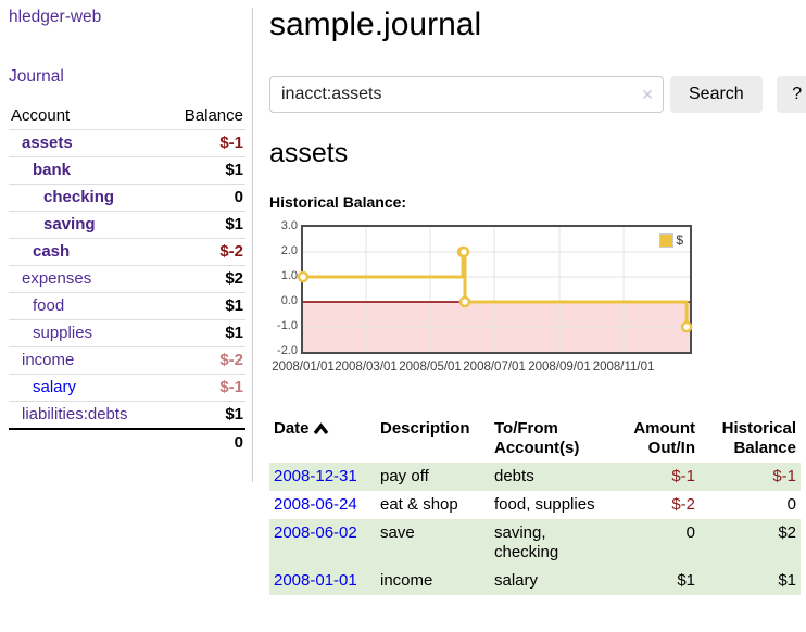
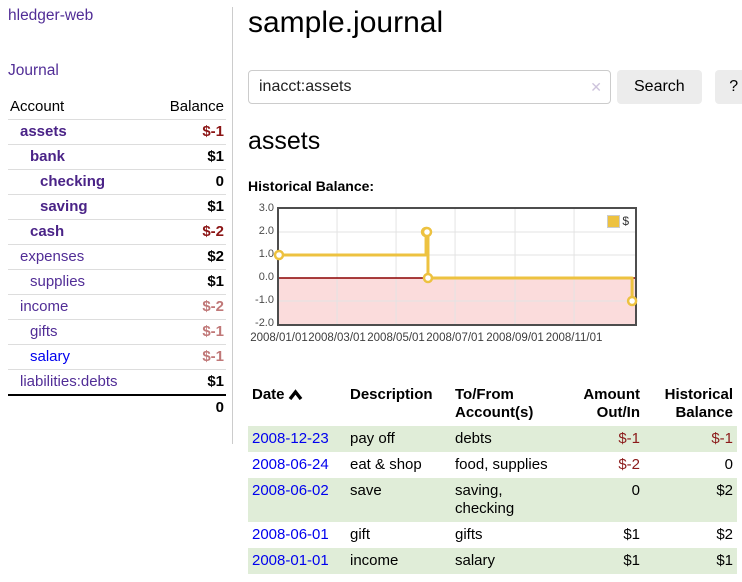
  hledger-web
  Journal
  Account	Balance
  assets	$-1
  bank	$1
  checking	0
  saving	$1
  cash	$-2
  expenses	$2
- food	$1
  supplies	$1
  income	$-2
+ gifts	$-1
  salary	$-1
  liabilities:debts	$1
  	0
  sample.journal
  inacct:assets
  ✕
  Search
  ?
  assets
  Historical Balance:
  $
  3.0
  2.0
  1.0
  0.0
  -1.0
  -2.0
  2008/01/01
  2008/03/01
  2008/05/01
  2008/07/01
  2008/09/01
  2008/11/01
  Date	Description	To/From Account(s)	Amount Out/In	Historical Balance
- 2008-12-31	pay off	debts	$-1	$-1
+ 2008-12-23	pay off	debts	$-1	$-1
  2008-06-24	eat & shop	food, supplies	$-2	0
  2008-06-02	save	saving, checking	0	$2
+ 2008-06-01	gift	gifts	$1	$2
  2008-01-01	income	salary	$1	$1
